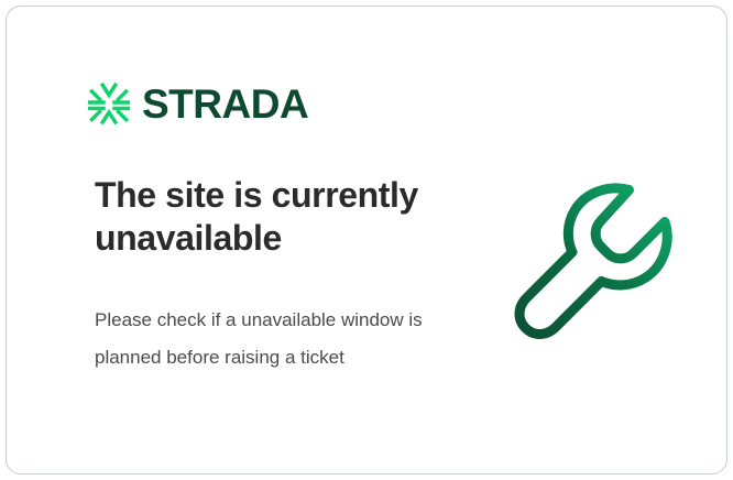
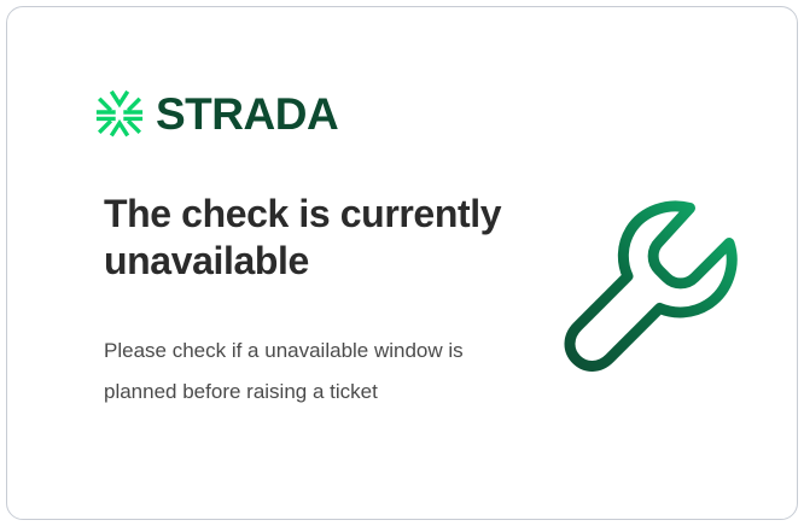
  STRADA
- The site is currently unavailable
+ The check is currently unavailable
  Please check if a unavailable window is planned before raising a ticket
